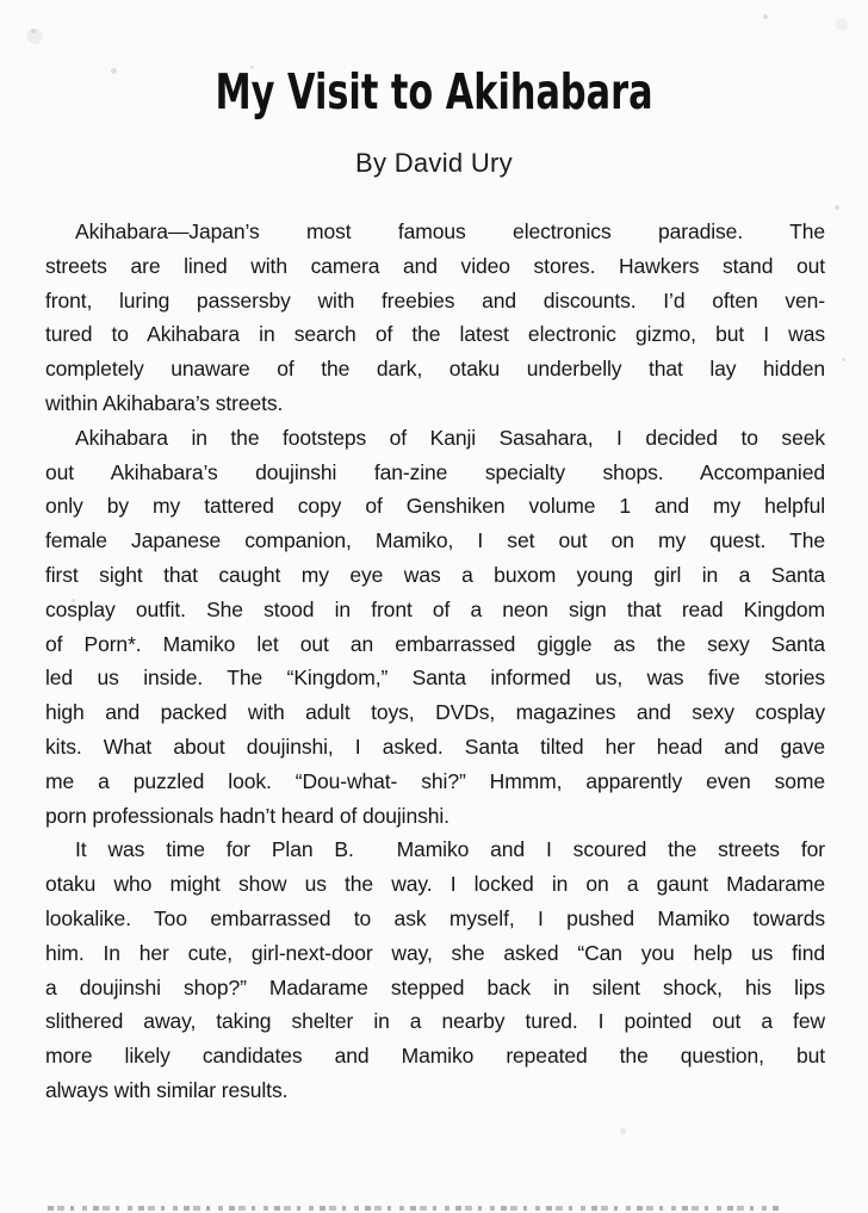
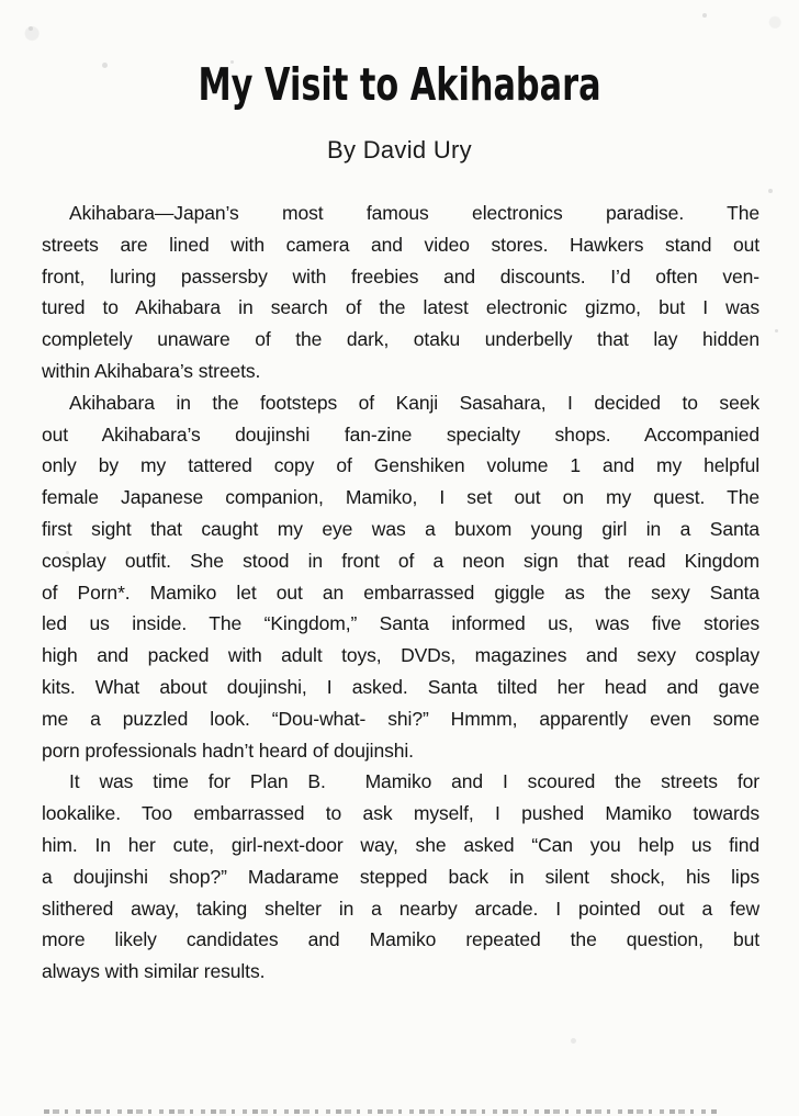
  My Visit to Akihabara
  By David Ury
  Akihabara—Japan’s most famous electronics paradise. The
  streets are lined with camera and video stores. Hawkers stand out
  front, luring passersby with freebies and discounts. I’d often ven-
  tured to Akihabara in search of the latest electronic gizmo, but I was
  completely unaware of the dark, otaku underbelly that lay hidden
  within Akihabara’s streets.
  Akihabara in the footsteps of Kanji Sasahara, I decided to seek
  out Akihabara’s doujinshi fan-zine specialty shops. Accompanied
  only by my tattered copy of Genshiken volume 1 and my helpful
  female Japanese companion, Mamiko, I set out on my quest. The
  first sight that caught my eye was a buxom young girl in a Santa
  cosplay outfit. She stood in front of a neon sign that read Kingdom
  of Porn*. Mamiko let out an embarrassed giggle as the sexy Santa
  led us inside. The “Kingdom,” Santa informed us, was five stories
  high and packed with adult toys, DVDs, magazines and sexy cosplay
  kits. What about doujinshi, I asked. Santa tilted her head and gave
  me a puzzled look. “Dou-what- shi?” Hmmm, apparently even some
  porn professionals hadn’t heard of doujinshi.
  It was time for Plan B. Mamiko and I scoured the streets for
- otaku who might show us the way. I locked in on a gaunt Madarame
  lookalike. Too embarrassed to ask myself, I pushed Mamiko towards
  him. In her cute, girl-next-door way, she asked “Can you help us find
  a doujinshi shop?” Madarame stepped back in silent shock, his lips
- slithered away, taking shelter in a nearby tured. I pointed out a few
+ slithered away, taking shelter in a nearby arcade. I pointed out a few
  more likely candidates and Mamiko repeated the question, but
  always with similar results.
